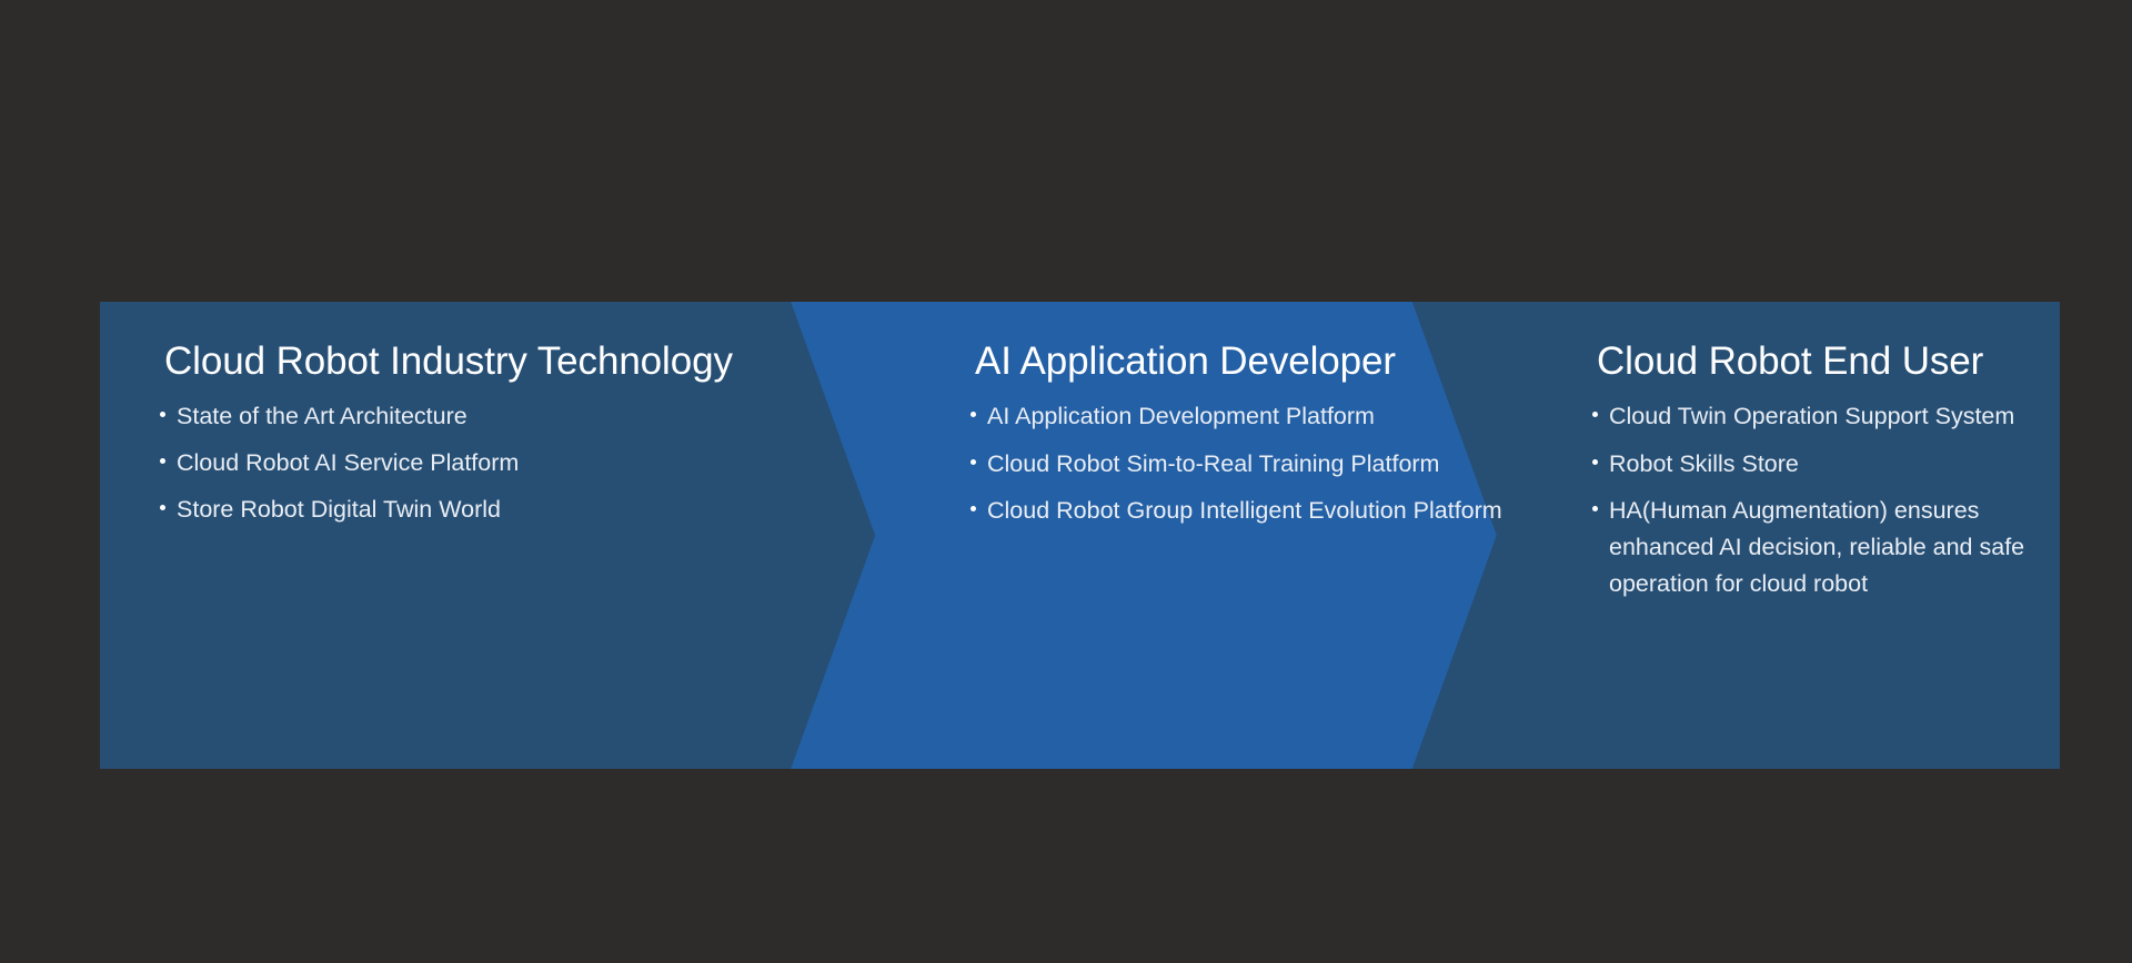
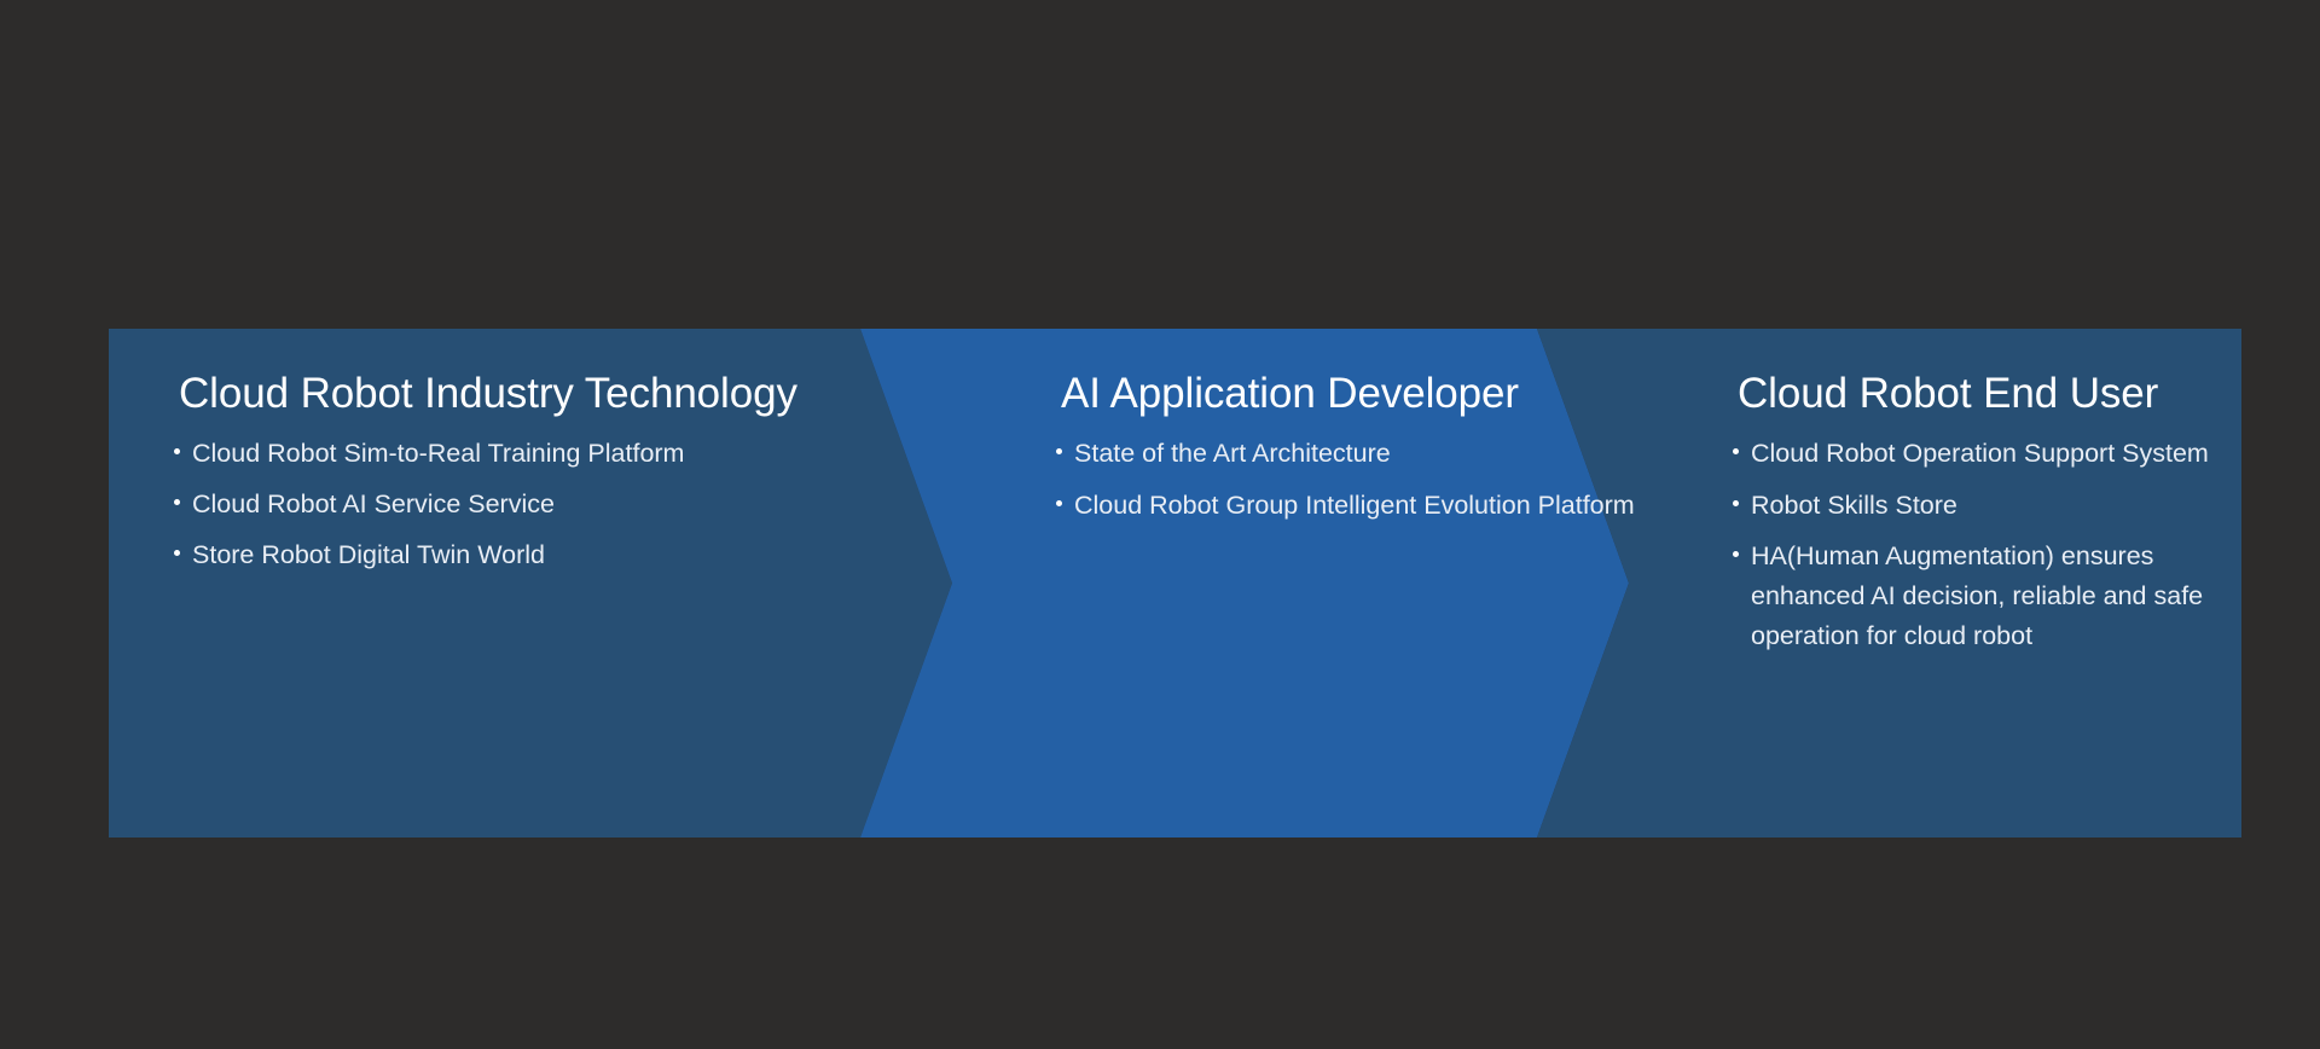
  Cloud Robot Industry Technology
- State of the Art Architecture
+ Cloud Robot Sim-to-Real Training Platform
- Cloud Robot AI Service Platform
+ Cloud Robot AI Service Service
  Store Robot Digital Twin World
  AI Application Developer
- AI Application Development Platform
- Cloud Robot Sim-to-Real Training Platform
+ State of the Art Architecture
  Cloud Robot Group Intelligent Evolution Platform
  Cloud Robot End User
- Cloud Twin Operation Support System
+ Cloud Robot Operation Support System
  Robot Skills Store
  HA(Human Augmentation) ensures enhanced AI decision, reliable and safe operation for cloud robot
